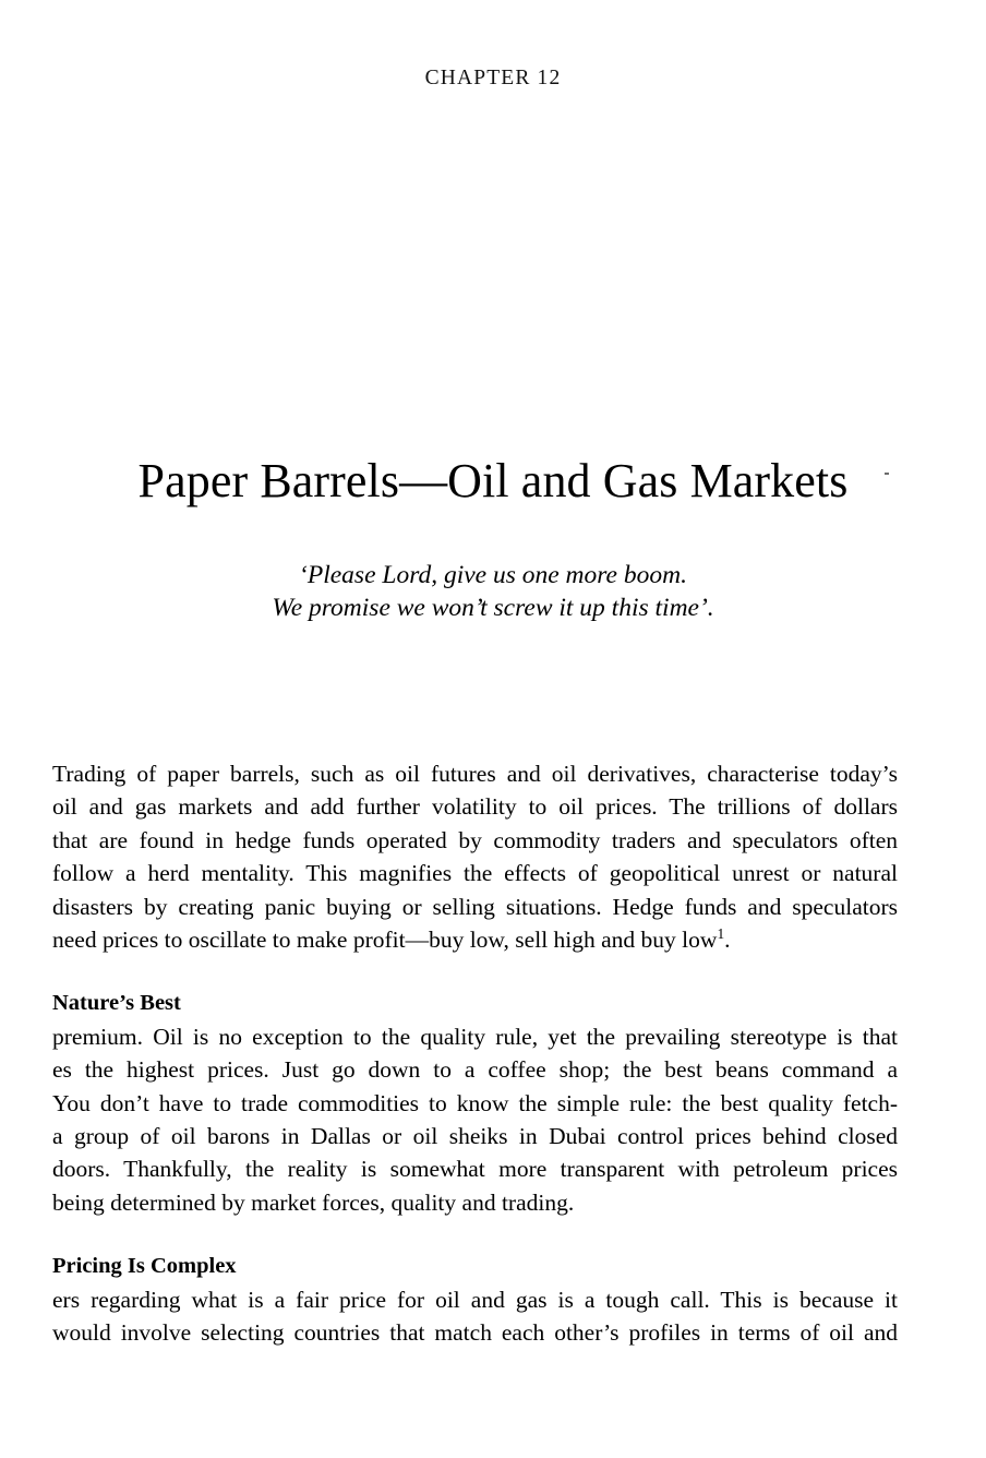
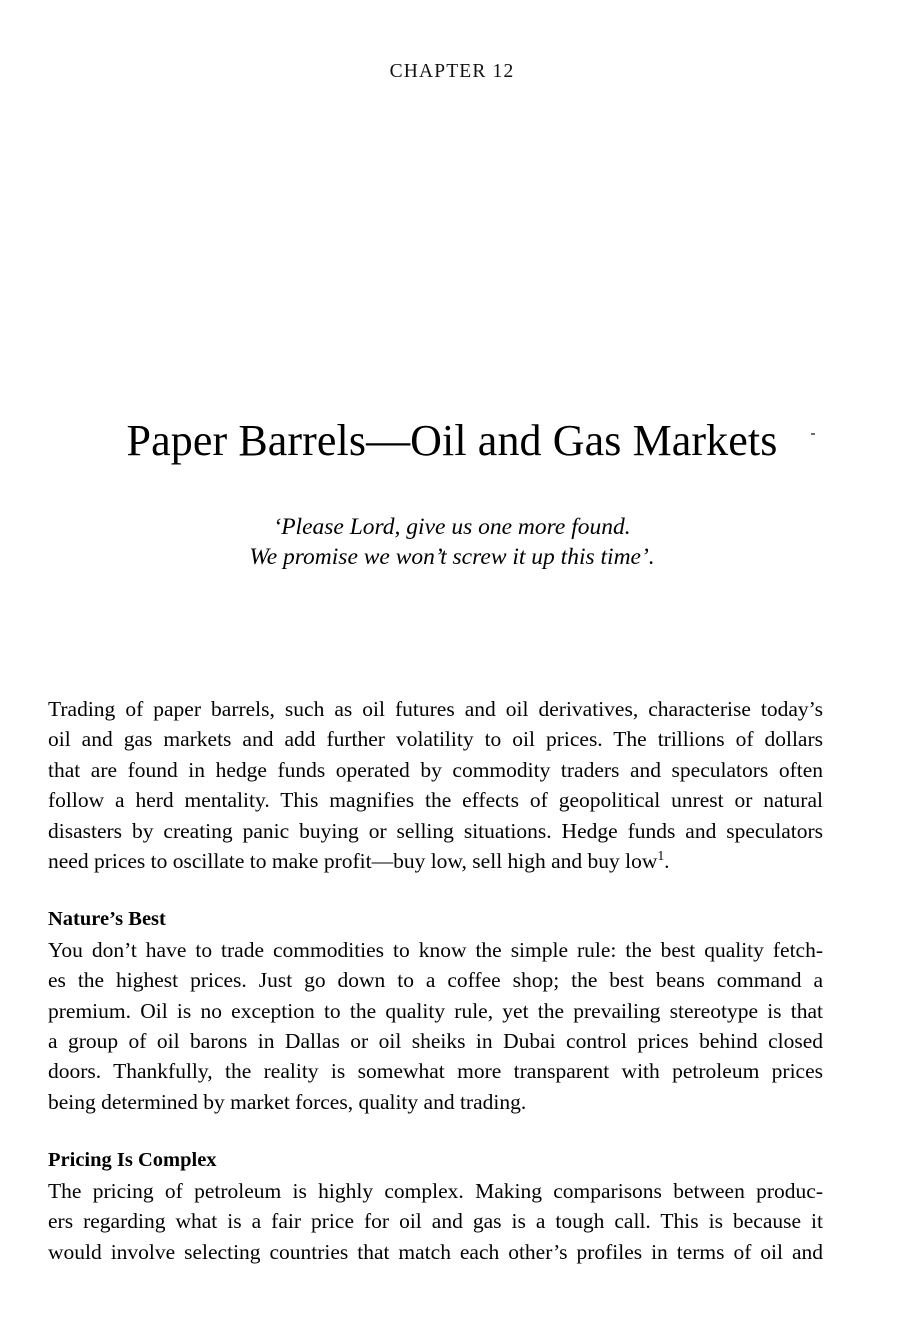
  CHAPTER 12
  Paper Barrels—Oil and Gas Markets
- ‘Please Lord, give us one more boom.
+ ‘Please Lord, give us one more found.
  We promise we won’t screw it up this time’.
  Trading of paper barrels, such as oil futures and oil derivatives, characterise today’s
  oil and gas markets and add further volatility to oil prices. The trillions of dollars
  that are found in hedge funds operated by commodity traders and speculators often
  follow a herd mentality. This magnifies the effects of geopolitical unrest or natural
  disasters by creating panic buying or selling situations. Hedge funds and speculators
  need prices to oscillate to make profit—buy low, sell high and buy low1.
  Nature’s Best
- premium. Oil is no exception to the quality rule, yet the prevailing stereotype is that
+ You don’t have to trade commodities to know the simple rule: the best quality fetch-
  es the highest prices. Just go down to a coffee shop; the best beans command a
- You don’t have to trade commodities to know the simple rule: the best quality fetch-
+ premium. Oil is no exception to the quality rule, yet the prevailing stereotype is that
  a group of oil barons in Dallas or oil sheiks in Dubai control prices behind closed
  doors. Thankfully, the reality is somewhat more transparent with petroleum prices
  being determined by market forces, quality and trading.
  Pricing Is Complex
+ The pricing of petroleum is highly complex. Making comparisons between produc-
  ers regarding what is a fair price for oil and gas is a tough call. This is because it
  would involve selecting countries that match each other’s profiles in terms of oil and
